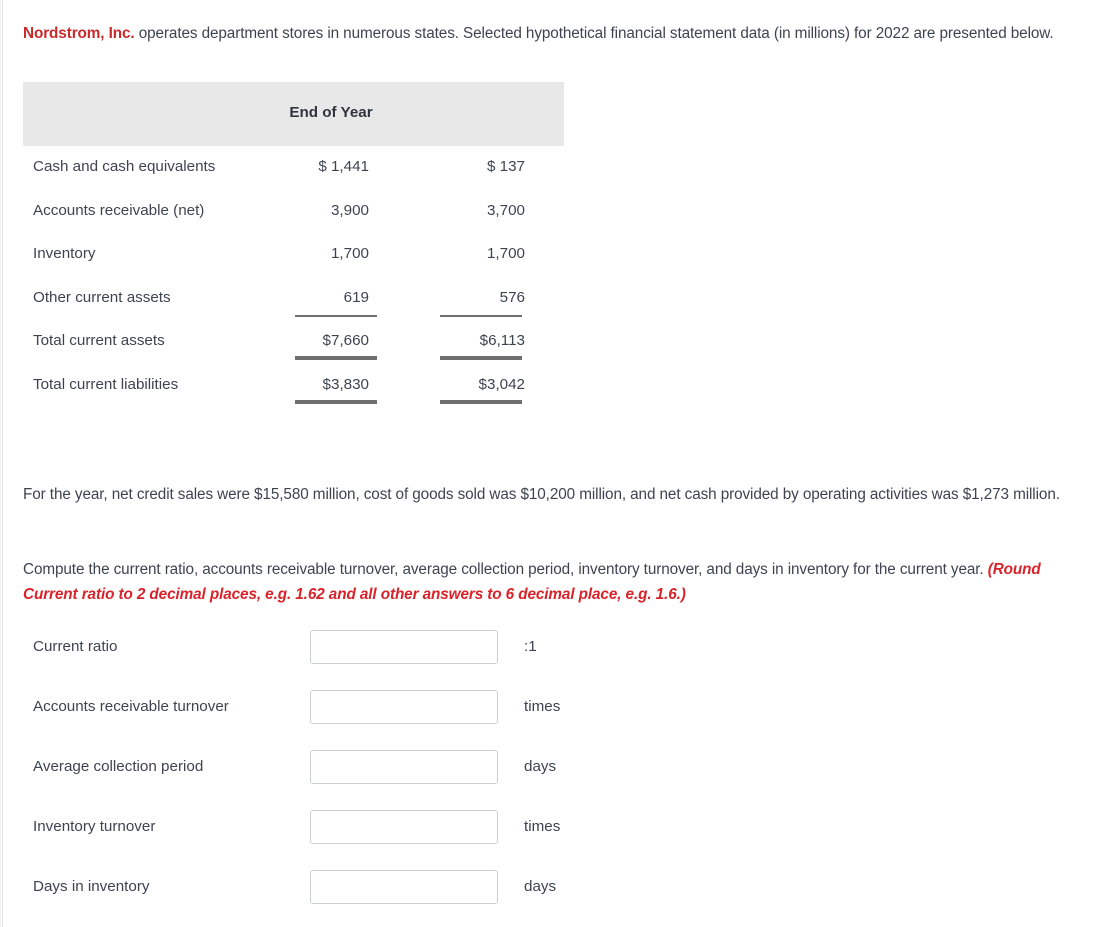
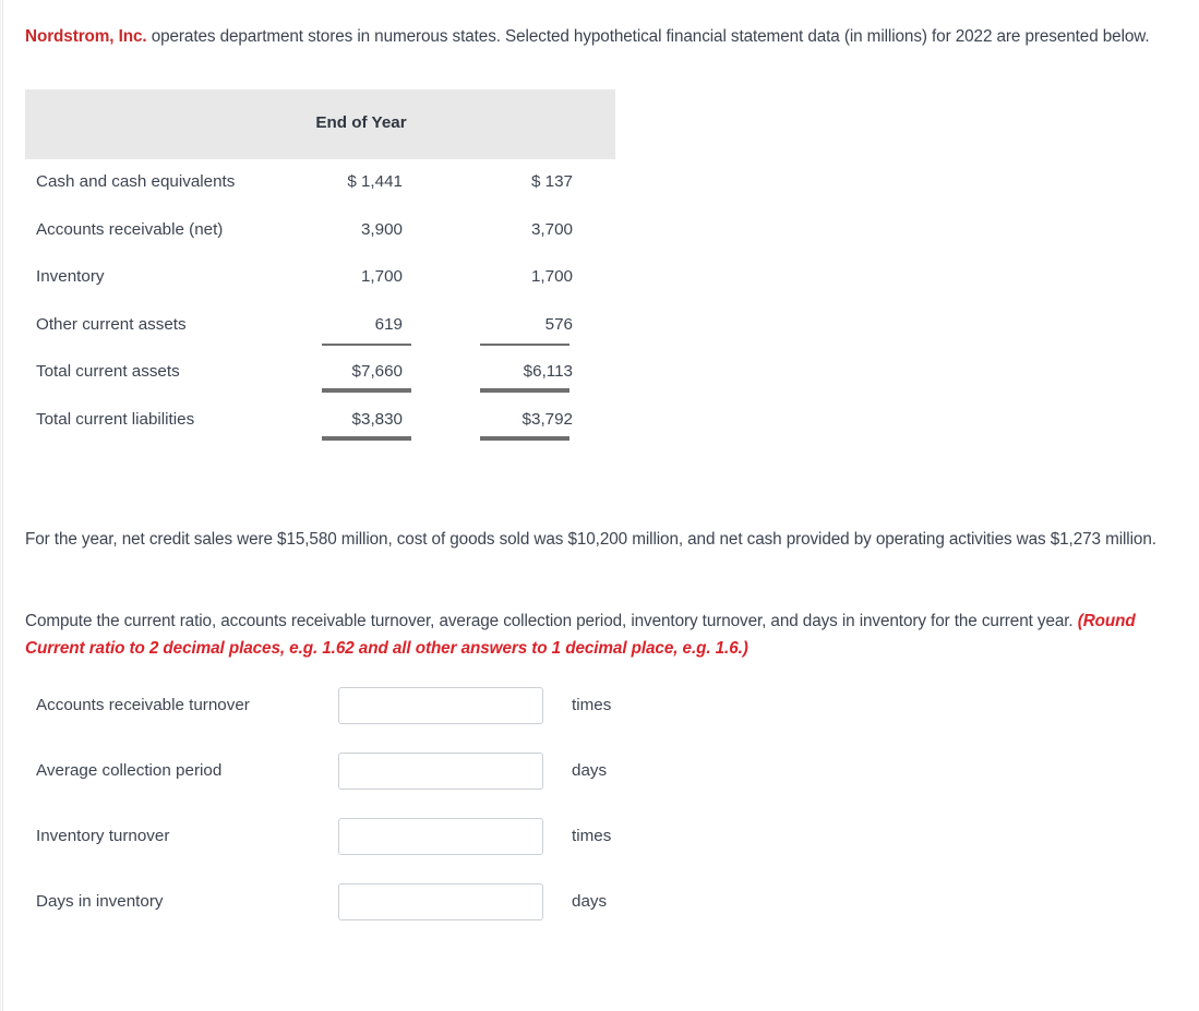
  Nordstrom, Inc. operates department stores in numerous states. Selected hypothetical financial statement data (in millions) for 2022 are presented below.
  End of Year
  Cash and cash equivalents
  $ 1,441
  $ 137
  Accounts receivable (net)
  3,900
  3,700
  Inventory
  1,700
  1,700
  Other current assets
  619
  576
  Total current assets
  $7,660
  $6,113
  Total current liabilities
  $3,830
- $3,042
+ $3,792
  For the year, net credit sales were $15,580 million, cost of goods sold was $10,200 million, and net cash provided by operating activities was $1,273 million.
- Compute the current ratio, accounts receivable turnover, average collection period, inventory turnover, and days in inventory for the current year. (Round Current ratio to 2 decimal places, e.g. 1.62 and all other answers to 6 decimal place, e.g. 1.6.)
+ Compute the current ratio, accounts receivable turnover, average collection period, inventory turnover, and days in inventory for the current year. (Round Current ratio to 2 decimal places, e.g. 1.62 and all other answers to 1 decimal place, e.g. 1.6.)
- Current ratio
- :1
  Accounts receivable turnover
  times
  Average collection period
  days
  Inventory turnover
  times
  Days in inventory
  days
